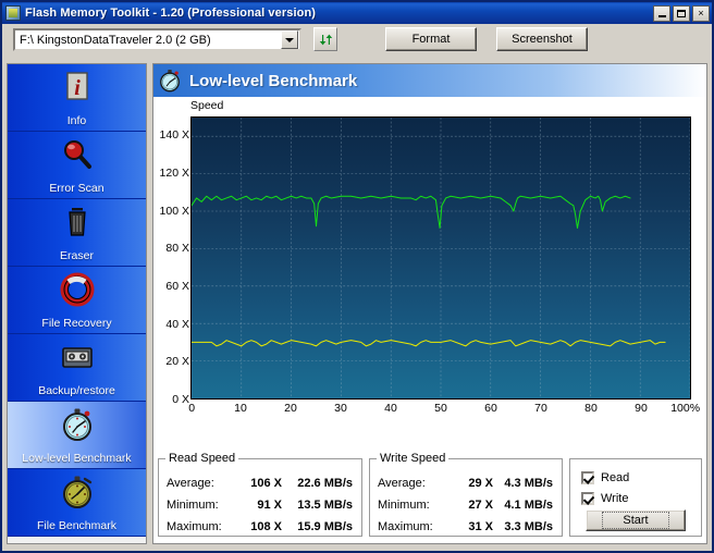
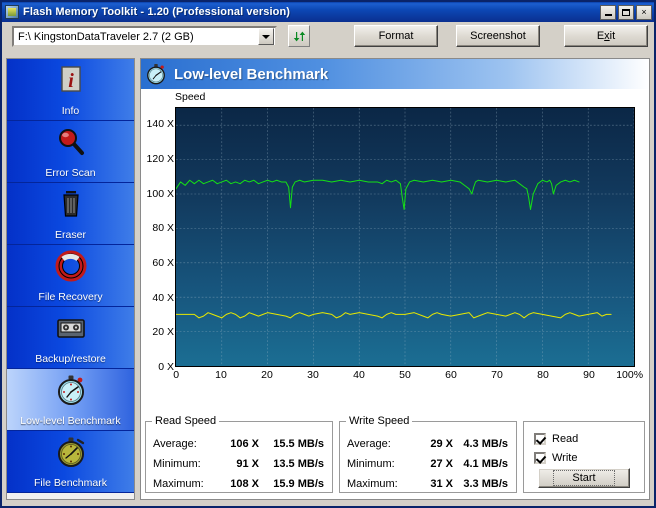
  Flash Memory Toolkit - 1.20 (Professional version)
  ×
- F:\ KingstonDataTraveler 2.0 (2 GB)
+ F:\ KingstonDataTraveler 2.7 (2 GB)
  Format
  Screenshot
+ Exit
  i
  Info
  Error Scan
  Eraser
  File Recovery
  Backup/restore
  Low-level Benchmark
  File Benchmark
  Low-level Benchmark
  Speed
  0 X
  20 X
  40 X
  60 X
  80 X
  100 X
  120 X
  140 X
  0
  10
  20
  30
  40
  50
  60
  70
  80
  90
  100%
  Read Speed
  Average:
  106 X
- 22.6 MB/s
+ 15.5 MB/s
  Minimum:
  91 X
  13.5 MB/s
  Maximum:
  108 X
  15.9 MB/s
  Write Speed
  Average:
  29 X
  4.3 MB/s
  Minimum:
  27 X
  4.1 MB/s
  Maximum:
  31 X
  3.3 MB/s
  Read
  Write
  Start
